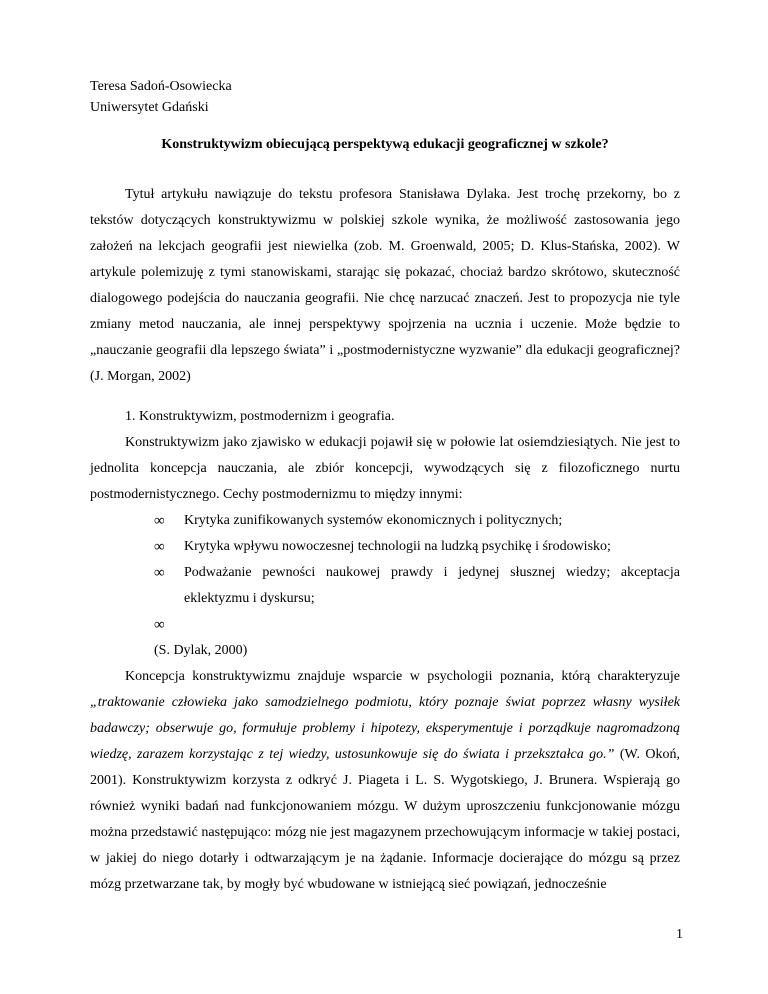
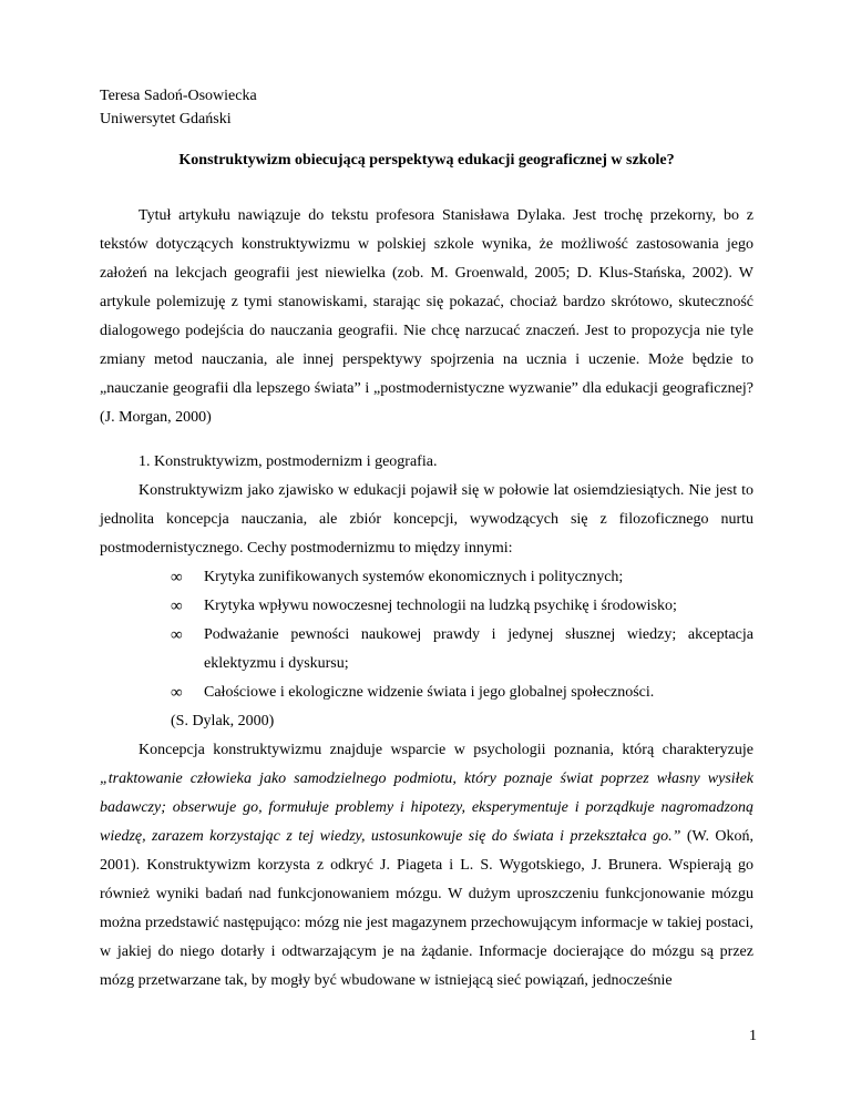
  Teresa Sadoń-Osowiecka
  Uniwersytet Gdański
  Konstruktywizm obiecującą perspektywą edukacji geograficznej w szkole?
- Tytuł artykułu nawiązuje do tekstu profesora Stanisława Dylaka. Jest trochę przekorny, bo z tekstów dotyczących konstruktywizmu w polskiej szkole wynika, że możliwość zastosowania jego założeń na lekcjach geografii jest niewielka (zob. M. Groenwald, 2005; D. Klus-Stańska, 2002). W artykule polemizuję z tymi stanowiskami, starając się pokazać, chociaż bardzo skrótowo, skuteczność dialogowego podejścia do nauczania geografii. Nie chcę narzucać znaczeń. Jest to propozycja nie tyle zmiany metod nauczania, ale innej perspektywy spojrzenia na ucznia i uczenie. Może będzie to „nauczanie geografii dla lepszego świata” i „postmodernistyczne wyzwanie” dla edukacji geograficznej? (J. Morgan, 2002)
+ Tytuł artykułu nawiązuje do tekstu profesora Stanisława Dylaka. Jest trochę przekorny, bo z tekstów dotyczących konstruktywizmu w polskiej szkole wynika, że możliwość zastosowania jego założeń na lekcjach geografii jest niewielka (zob. M. Groenwald, 2005; D. Klus-Stańska, 2002). W artykule polemizuję z tymi stanowiskami, starając się pokazać, chociaż bardzo skrótowo, skuteczność dialogowego podejścia do nauczania geografii. Nie chcę narzucać znaczeń. Jest to propozycja nie tyle zmiany metod nauczania, ale innej perspektywy spojrzenia na ucznia i uczenie. Może będzie to „nauczanie geografii dla lepszego świata” i „postmodernistyczne wyzwanie” dla edukacji geograficznej? (J. Morgan, 2000)
  1. Konstruktywizm, postmodernizm i geografia.
  Konstruktywizm jako zjawisko w edukacji pojawił się w połowie lat osiemdziesiątych. Nie jest to jednolita koncepcja nauczania, ale zbiór koncepcji, wywodzących się z filozoficznego nurtu postmodernistycznego. Cechy postmodernizmu to między innymi:
  ∞
  Krytyka zunifikowanych systemów ekonomicznych i politycznych;
  ∞
  Krytyka wpływu nowoczesnej technologii na ludzką psychikę i środowisko;
  ∞
  Podważanie pewności naukowej prawdy i jedynej słusznej wiedzy; akceptacja eklektyzmu i dyskursu;
  ∞
+ Całościowe i ekologiczne widzenie świata i jego globalnej społeczności.
  (S. Dylak, 2000)
  Koncepcja konstruktywizmu znajduje wsparcie w psychologii poznania, którą charakteryzuje „traktowanie człowieka jako samodzielnego podmiotu, który poznaje świat poprzez własny wysiłek badawczy; obserwuje go, formułuje problemy i hipotezy, eksperymentuje i porządkuje nagromadzoną wiedzę, zarazem korzystając z tej wiedzy, ustosunkowuje się do świata i przekształca go.” (W. Okoń, 2001). Konstruktywizm korzysta z odkryć J. Piageta i L. S. Wygotskiego, J. Brunera. Wspierają go również wyniki badań nad funkcjonowaniem mózgu. W dużym uproszczeniu funkcjonowanie mózgu można przedstawić następująco: mózg nie jest magazynem przechowującym informacje w takiej postaci, w jakiej do niego dotarły i odtwarzającym je na żądanie. Informacje docierające do mózgu są przez mózg przetwarzane tak, by mogły być wbudowane w istniejącą sieć powiązań, jednocześnie
  1
